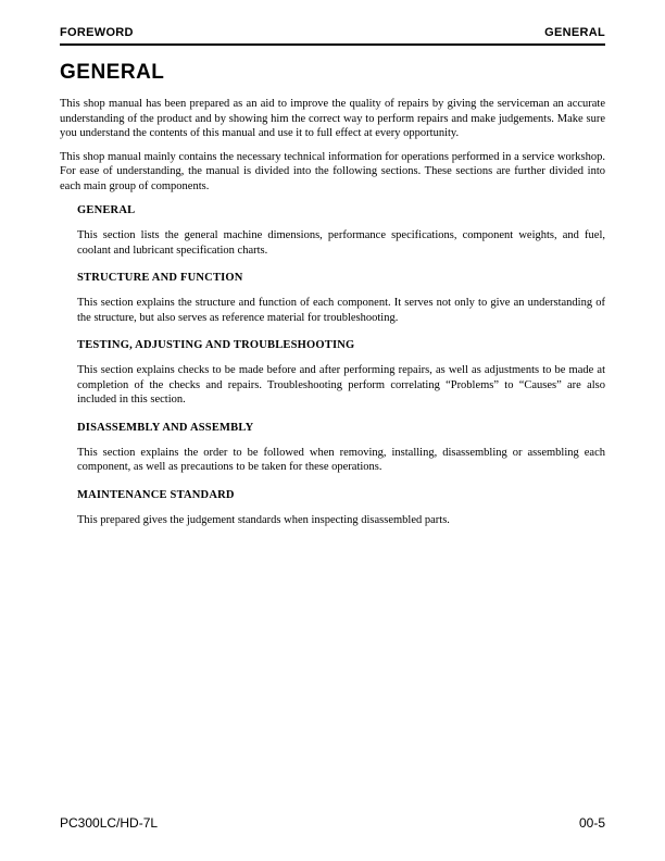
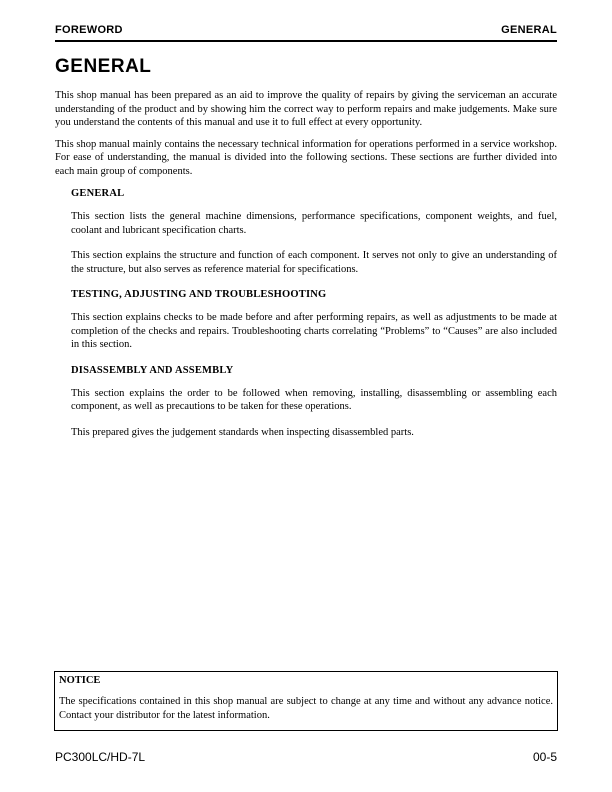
  FOREWORD
  GENERAL
  GENERAL
  This shop manual has been prepared as an aid to improve the quality of repairs by giving the serviceman an accurate understanding of the product and by showing him the correct way to perform repairs and make judgements. Make sure you understand the contents of this manual and use it to full effect at every opportunity.
  This shop manual mainly contains the necessary technical information for operations performed in a service workshop. For ease of understanding, the manual is divided into the following sections. These sections are further divided into each main group of components.
  GENERAL
  This section lists the general machine dimensions, performance specifications, component weights, and fuel, coolant and lubricant specification charts.
- STRUCTURE AND FUNCTION
- This section explains the structure and function of each component. It serves not only to give an understanding of the structure, but also serves as reference material for troubleshooting.
+ This section explains the structure and function of each component. It serves not only to give an understanding of the structure, but also serves as reference material for specifications.
  TESTING, ADJUSTING AND TROUBLESHOOTING
- This section explains checks to be made before and after performing repairs, as well as adjustments to be made at completion of the checks and repairs. Troubleshooting perform correlating “Problems” to “Causes” are also included in this section.
+ This section explains checks to be made before and after performing repairs, as well as adjustments to be made at completion of the checks and repairs. Troubleshooting charts correlating “Problems” to “Causes” are also included in this section.
  DISASSEMBLY AND ASSEMBLY
  This section explains the order to be followed when removing, installing, disassembling or assembling each component, as well as precautions to be taken for these operations.
- MAINTENANCE STANDARD
  This prepared gives the judgement standards when inspecting disassembled parts.
+ NOTICE
+ The specifications contained in this shop manual are subject to change at any time and without any advance notice. Contact your distributor for the latest information.
  PC300LC/HD-7L
  00-5
